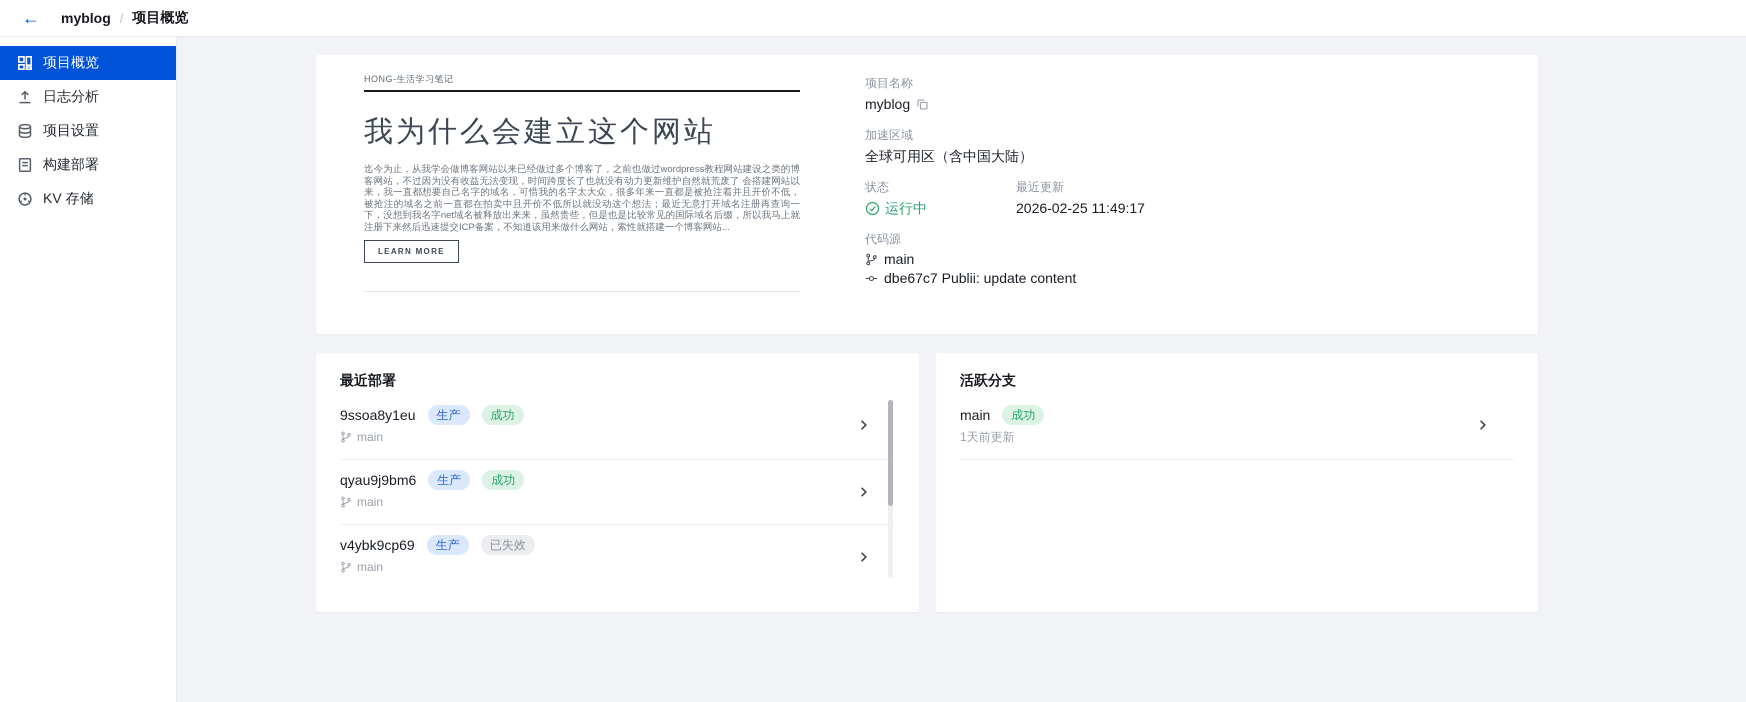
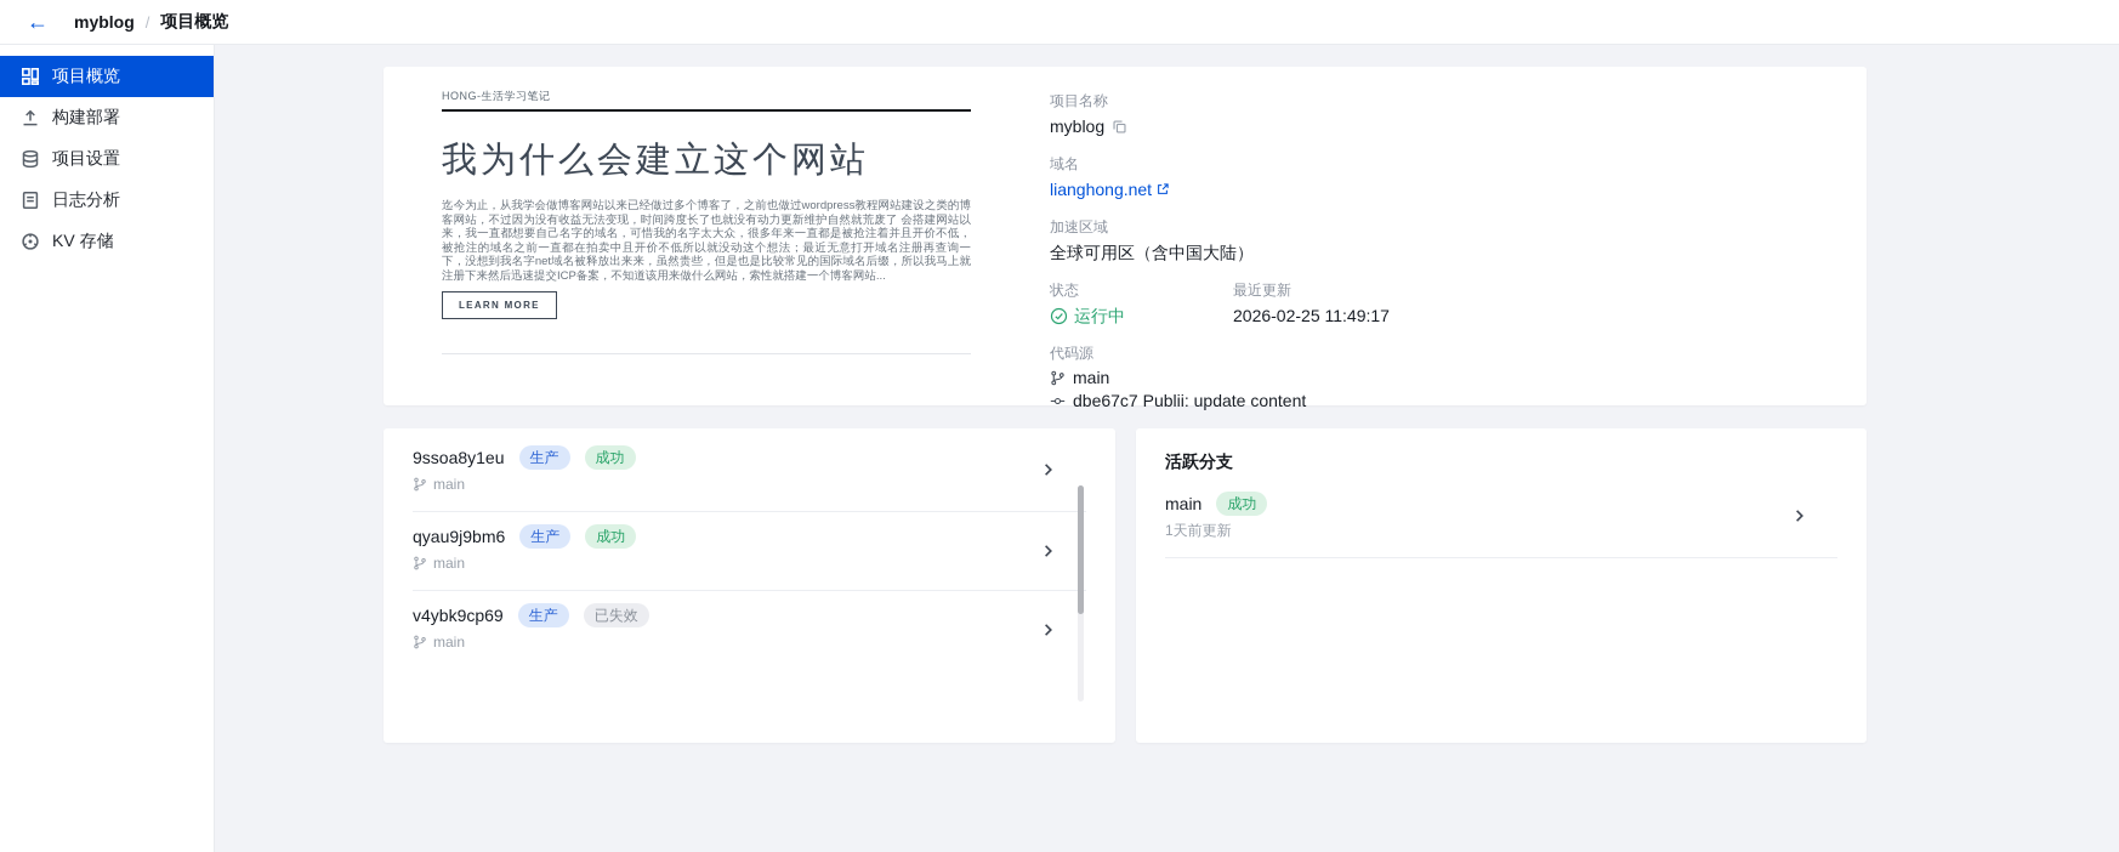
  ←
  myblog
  /
  项目概览
  项目概览
- 日志分析
+ 构建部署
  项目设置
- 构建部署
+ 日志分析
  KV 存储
  HONG-生活学习笔记
  我为什么会建立这个网站
  迄今为止，从我学会做博客网站以来已经做过多个博客了，之前也做过wordpress教程网站建设之类的博客网站，不过因为没有收益无法变现，时间跨度长了也就没有动力更新维护自然就荒废了 会搭建网站以来，我一直都想要自己名字的域名，可惜我的名字太大众，很多年来一直都是被抢注着并且开价不低，被抢注的域名之前一直都在拍卖中且开价不低所以就没动这个想法；最近无意打开域名注册再查询一下，没想到我名字net域名被释放出来来，虽然贵些，但是也是比较常见的国际域名后缀，所以我马上就注册下来然后迅速提交ICP备案，不知道该用来做什么网站，索性就搭建一个博客网站...
  LEARN MORE
  项目名称
  myblog
+ 域名
+ lianghong.net
  加速区域
  全球可用区（含中国大陆）
  状态
  运行中
  最近更新
  2026-02-25 11:49:17
  代码源
  main
  dbe67c7 Publii: update content
- 最近部署
  9ssoa8y1eu
  生产
  成功
  main
  qyau9j9bm6
  生产
  成功
  main
  v4ybk9cp69
  生产
  已失效
  main
  活跃分支
  main
  成功
  1天前更新
